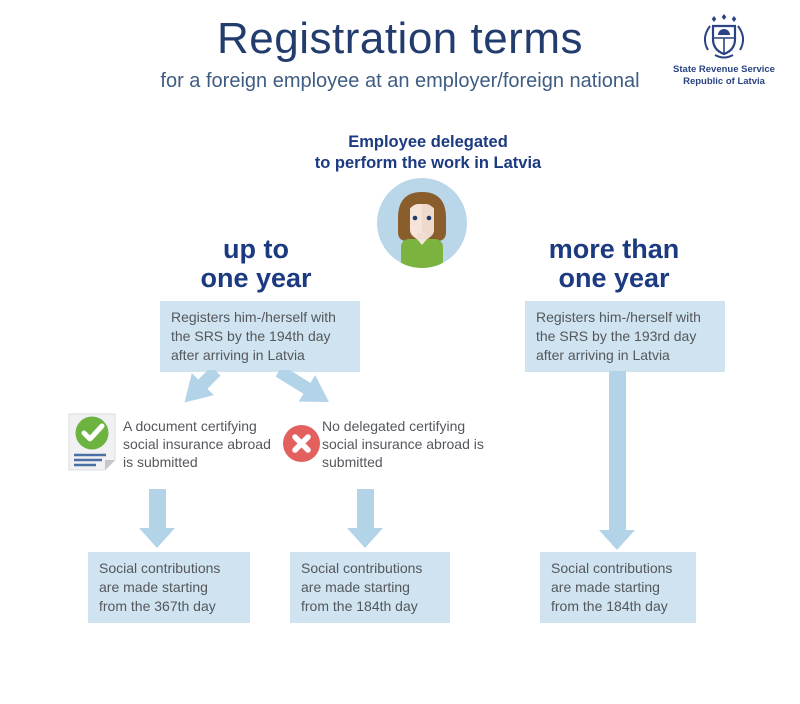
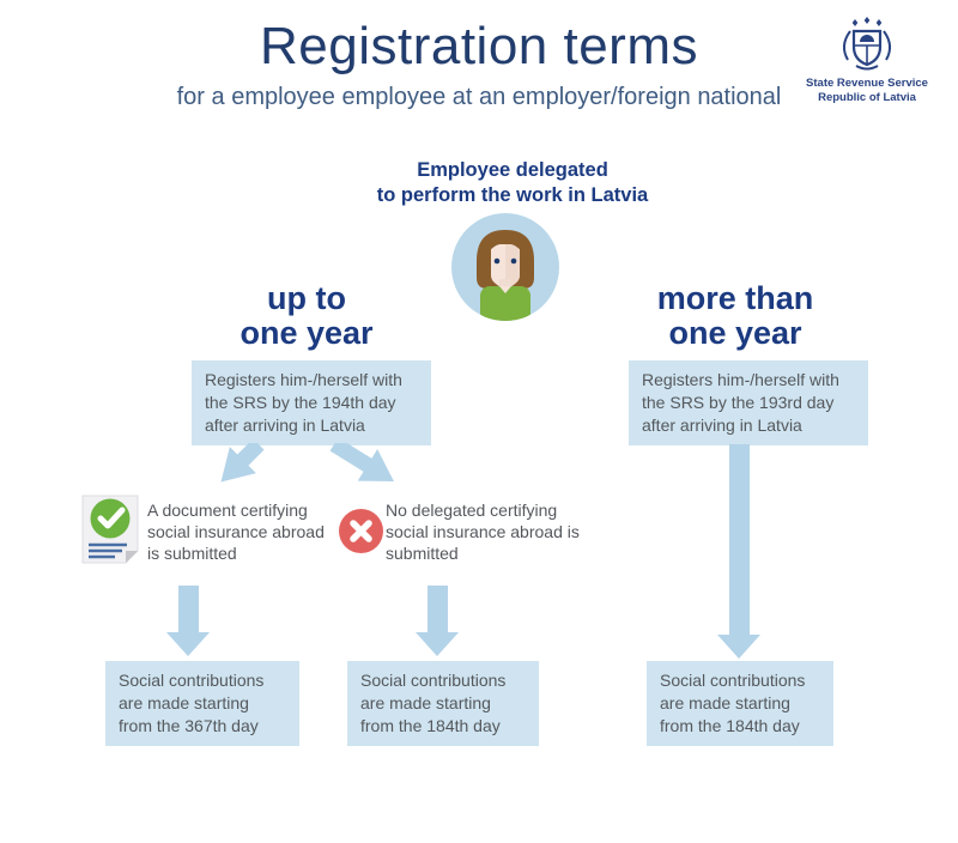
  Registration terms
- for a foreign employee at an employer/foreign national
+ for a employee employee at an employer/foreign national
  State Revenue Service
  Republic of Latvia
  Employee delegated
  to perform the work in Latvia
  up to
  one year
  more than
  one year
  Registers him-/herself with the SRS by the 194th day after arriving in Latvia
  Registers him-/herself with the SRS by the 193rd day after arriving in Latvia
  A document certifying social insurance abroad is submitted
  No delegated certifying social insurance abroad is submitted
  Social contributions are made starting from the 367th day
  Social contributions are made starting from the 184th day
  Social contributions are made starting from the 184th day
